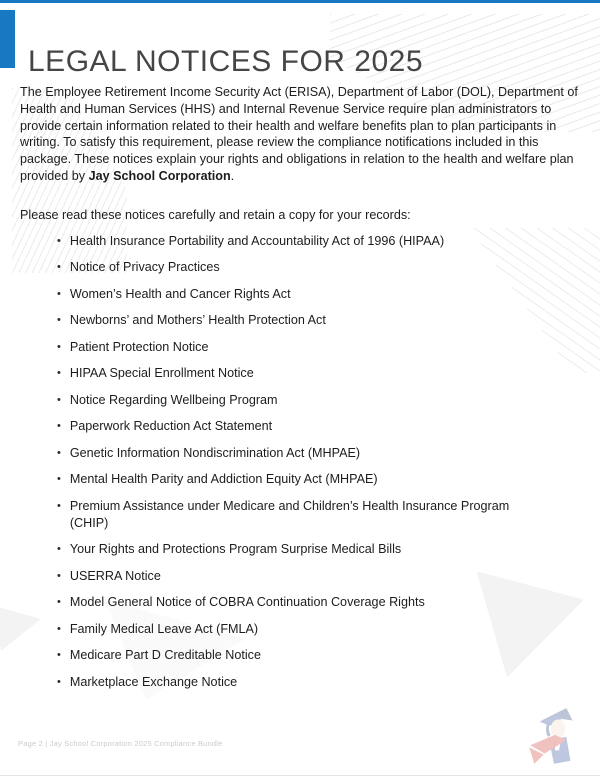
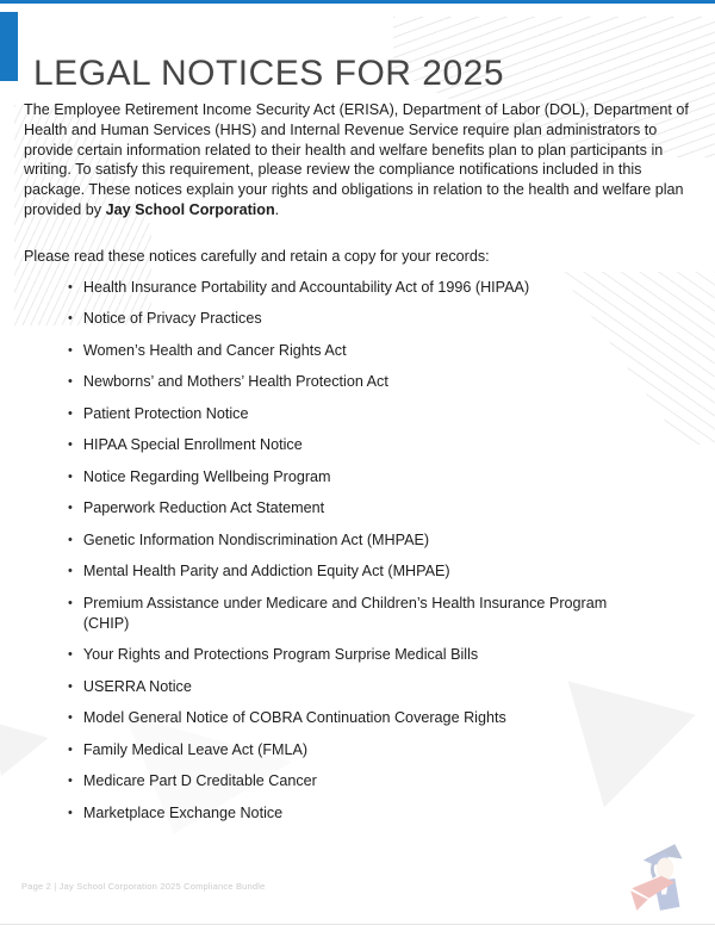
  LEGAL NOTICES FOR 2025
  The Employee Retirement Income Security Act (ERISA), Department of Labor (DOL), Department of Health and Human Services (HHS) and Internal Revenue Service require plan administrators to provide certain information related to their health and welfare benefits plan to plan participants in writing. To satisfy this requirement, please review the compliance notifications included in this package. These notices explain your rights and obligations in relation to the health and welfare plan provided by Jay School Corporation.
  Please read these notices carefully and retain a copy for your records:
  •
  Health Insurance Portability and Accountability Act of 1996 (HIPAA)
  •
  Notice of Privacy Practices
  •
  Women’s Health and Cancer Rights Act
  •
  Newborns’ and Mothers’ Health Protection Act
  •
  Patient Protection Notice
  •
  HIPAA Special Enrollment Notice
  •
  Notice Regarding Wellbeing Program
  •
  Paperwork Reduction Act Statement
  •
  Genetic Information Nondiscrimination Act (MHPAE)
  •
  Mental Health Parity and Addiction Equity Act (MHPAE)
  •
  Premium Assistance under Medicare and Children’s Health Insurance Program (CHIP)
  •
  Your Rights and Protections Program Surprise Medical Bills
  •
  USERRA Notice
  •
  Model General Notice of COBRA Continuation Coverage Rights
  •
  Family Medical Leave Act (FMLA)
  •
- Medicare Part D Creditable Notice
+ Medicare Part D Creditable Cancer
  •
  Marketplace Exchange Notice
  Page 2 | Jay School Corporation 2025 Compliance Bundle
